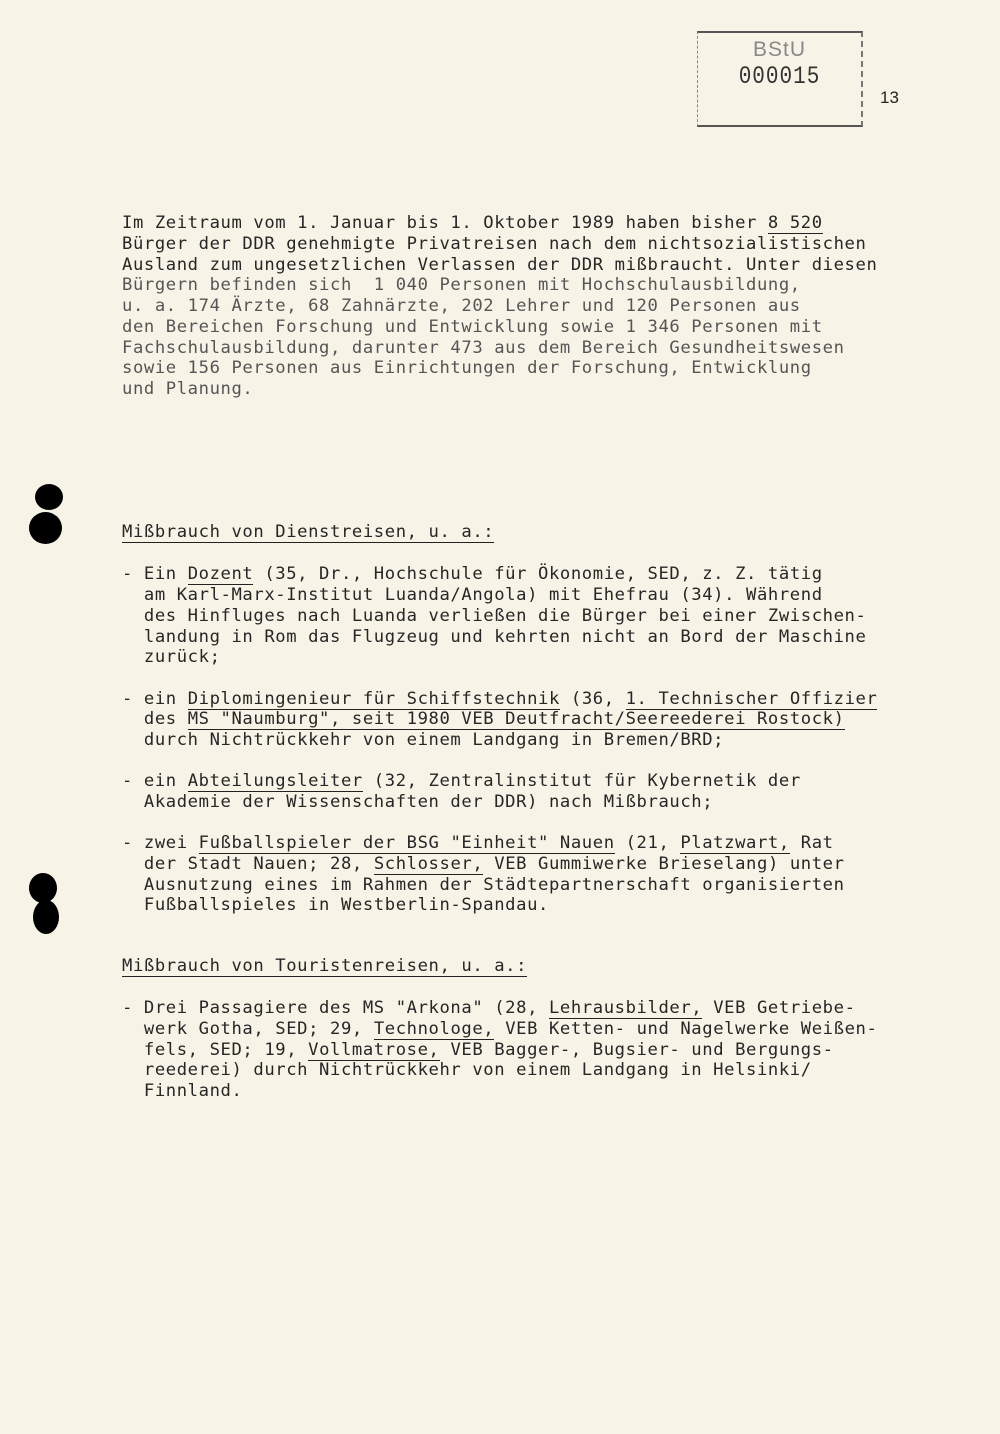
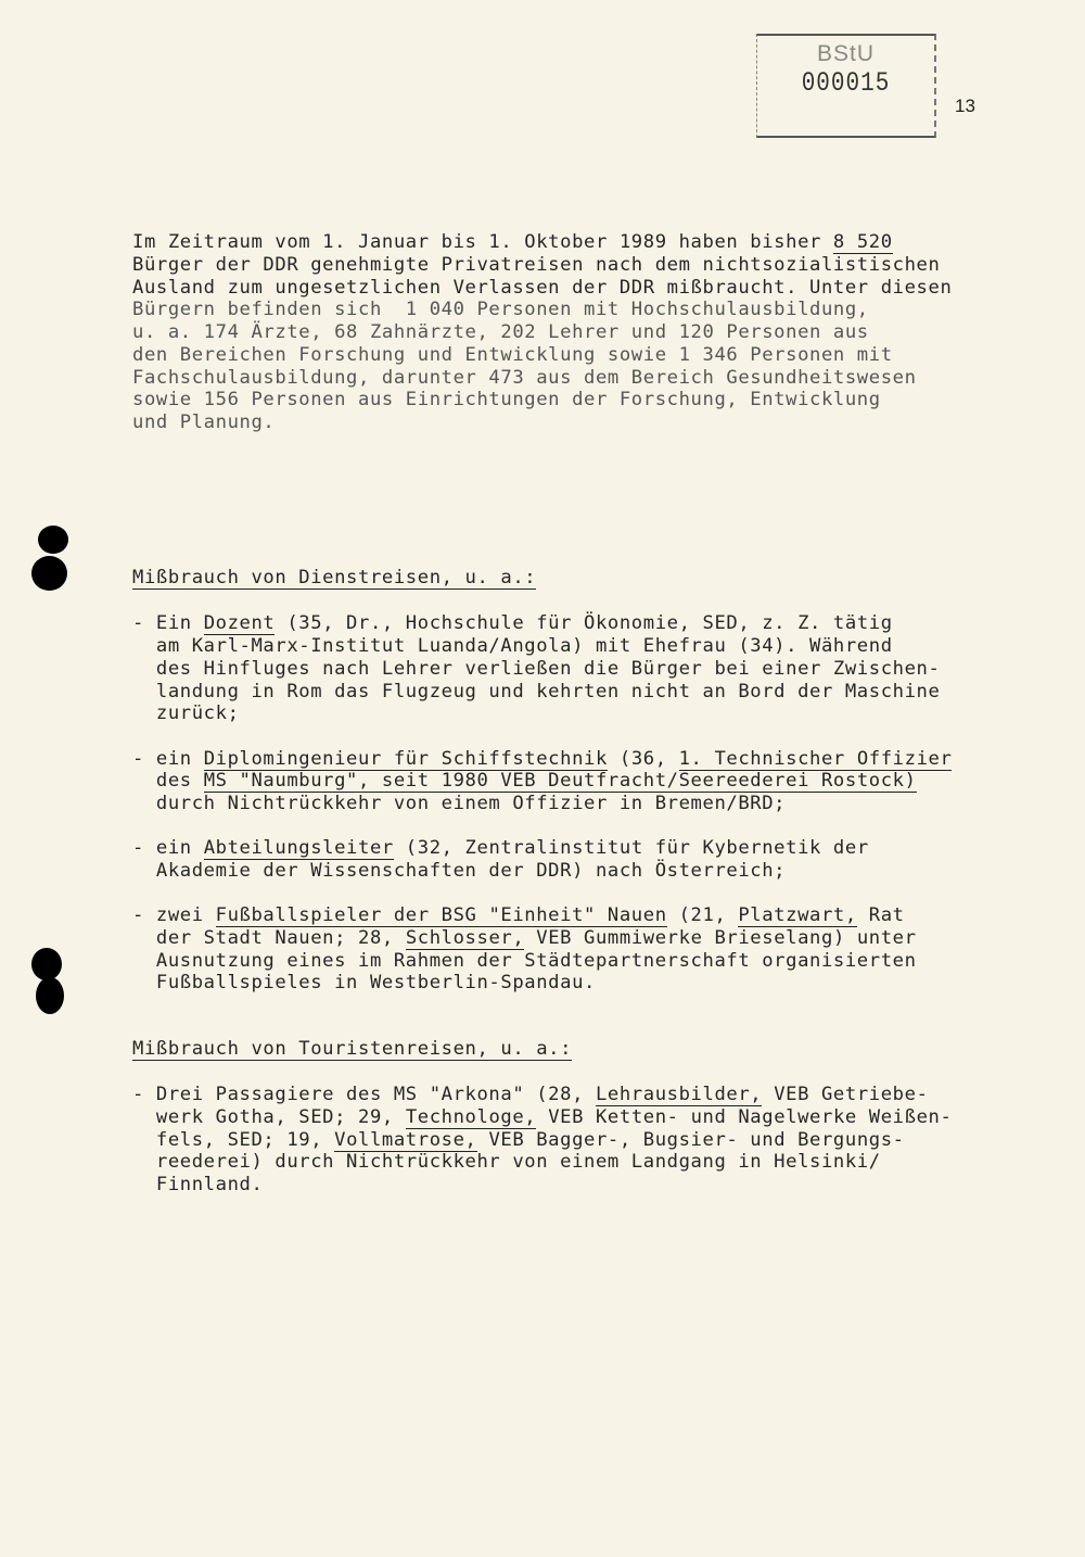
  BStU
  000015
  13
  Im Zeitraum vom 1. Januar bis 1. Oktober 1989 haben bisher 8 520
  Bürger der DDR genehmigte Privatreisen nach dem nichtsozialistischen
  Ausland zum ungesetzlichen Verlassen der DDR mißbraucht. Unter diesen
  Bürgern befinden sich 1 040 Personen mit Hochschulausbildung,
  u. a. 174 Ärzte, 68 Zahnärzte, 202 Lehrer und 120 Personen aus
  den Bereichen Forschung und Entwicklung sowie 1 346 Personen mit
  Fachschulausbildung, darunter 473 aus dem Bereich Gesundheitswesen
  sowie 156 Personen aus Einrichtungen der Forschung, Entwicklung
  und Planung.
  Mißbrauch von Dienstreisen, u. a.:
  - Ein Dozent (35, Dr., Hochschule für Ökonomie, SED, z. Z. tätig
  am Karl-Marx-Institut Luanda/Angola) mit Ehefrau (34). Während
- des Hinfluges nach Luanda verließen die Bürger bei einer Zwischen-
+ des Hinfluges nach Lehrer verließen die Bürger bei einer Zwischen-
  landung in Rom das Flugzeug und kehrten nicht an Bord der Maschine
  zurück;
  - ein Diplomingenieur für Schiffstechnik (36, 1. Technischer Offizier
  des MS "Naumburg", seit 1980 VEB Deutfracht/Seereederei Rostock)
- durch Nichtrückkehr von einem Landgang in Bremen/BRD;
+ durch Nichtrückkehr von einem Offizier in Bremen/BRD;
  - ein Abteilungsleiter (32, Zentralinstitut für Kybernetik der
- Akademie der Wissenschaften der DDR) nach Mißbrauch;
+ Akademie der Wissenschaften der DDR) nach Österreich;
  - zwei Fußballspieler der BSG "Einheit" Nauen (21, Platzwart, Rat
  der Stadt Nauen; 28, Schlosser, VEB Gummiwerke Brieselang) unter
  Ausnutzung eines im Rahmen der Städtepartnerschaft organisierten
  Fußballspieles in Westberlin-Spandau.
  Mißbrauch von Touristenreisen, u. a.:
  - Drei Passagiere des MS "Arkona" (28, Lehrausbilder, VEB Getriebe-
  werk Gotha, SED; 29, Technologe, VEB Ketten- und Nagelwerke Weißen-
  fels, SED; 19, Vollmatrose, VEB Bagger-, Bugsier- und Bergungs-
  reederei) durch Nichtrückkehr von einem Landgang in Helsinki/
  Finnland.
